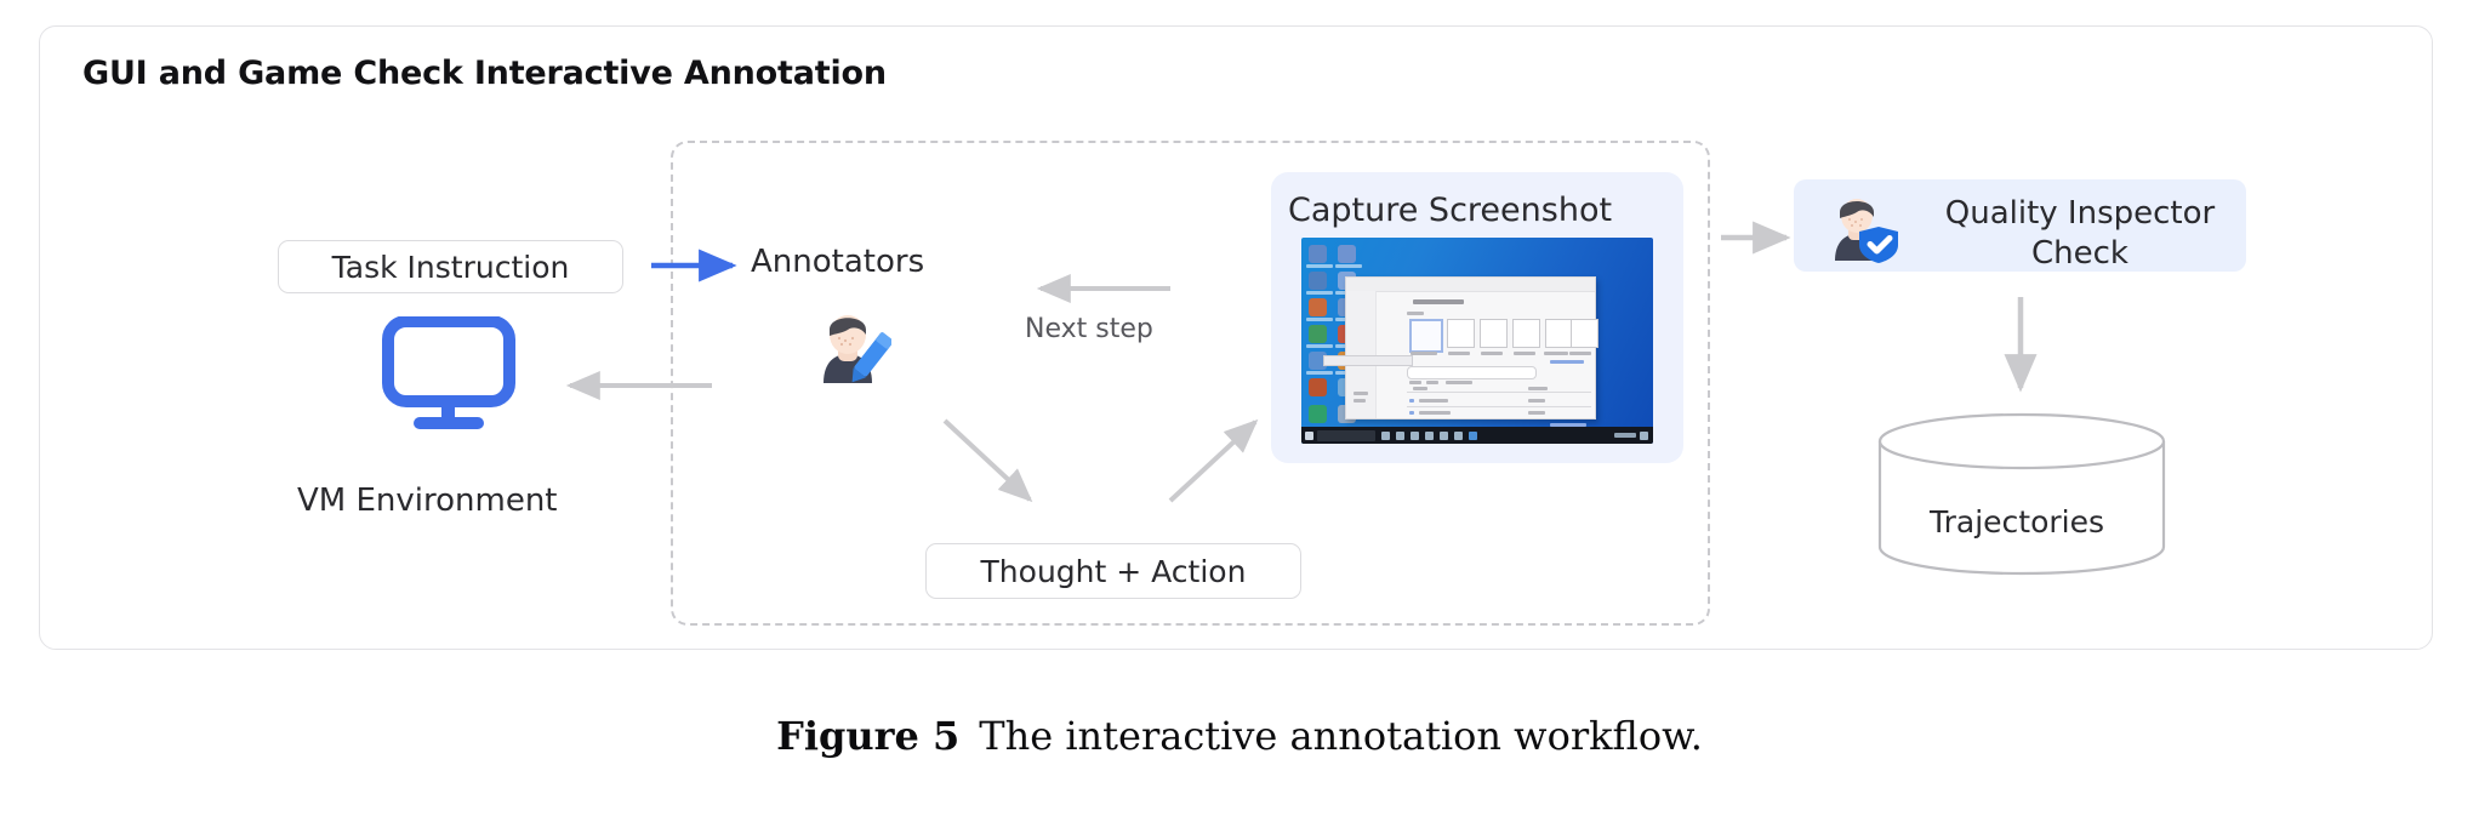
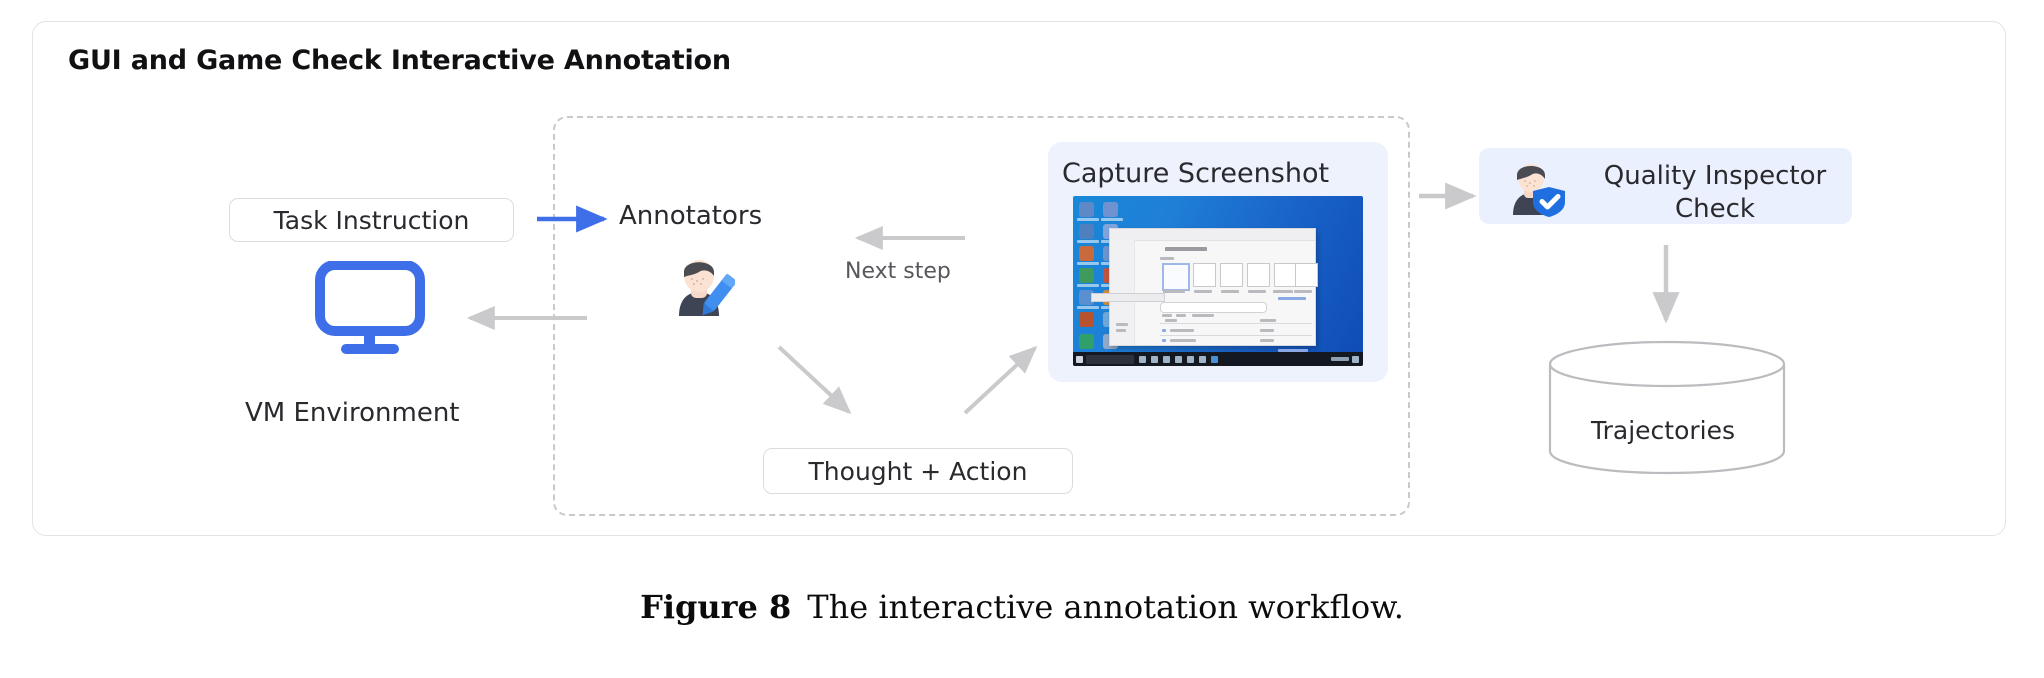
  GUI and Game Check Interactive Annotation
  Task Instruction
  VM Environment
  Annotators
  Next step
  Thought + Action
  Capture Screenshot
  Quality Inspector Check
  Trajectories
- Figure 5 The interactive annotation workflow.
+ Figure 8 The interactive annotation workflow.
